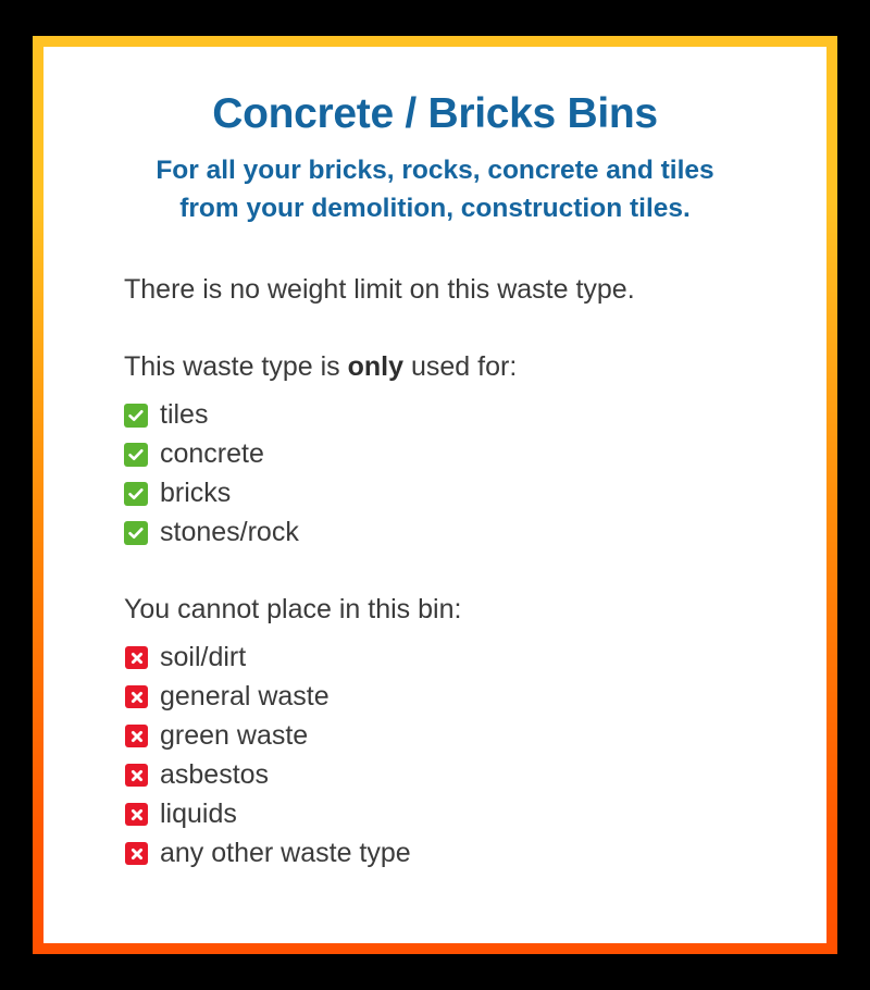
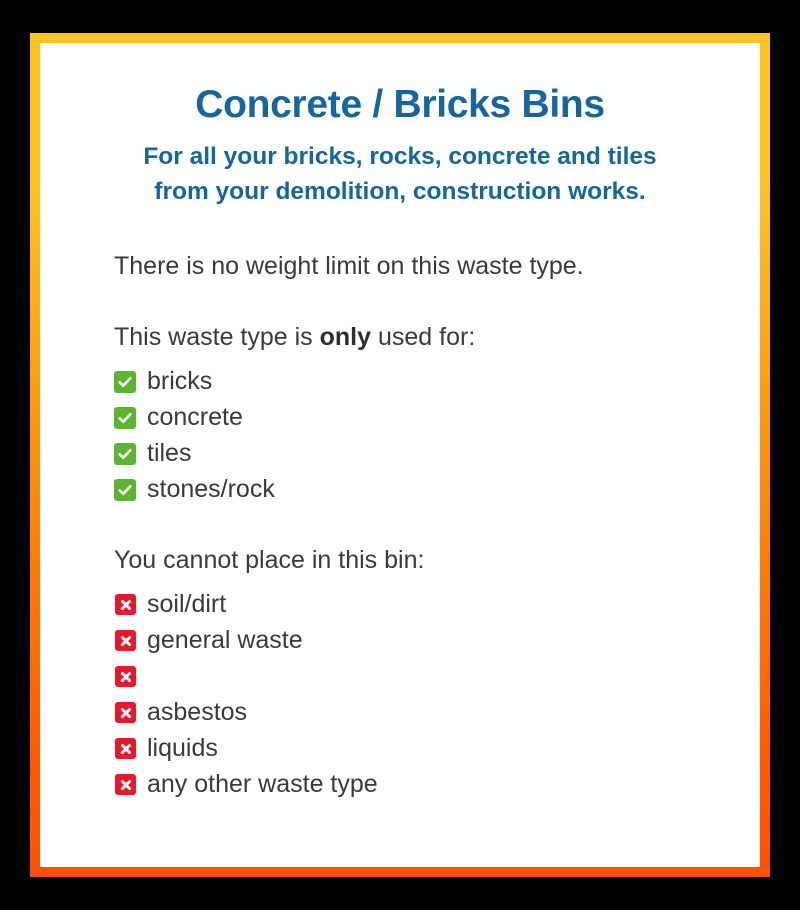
  Concrete / Bricks Bins
  For all your bricks, rocks, concrete and tiles
- from your demolition, construction tiles.
+ from your demolition, construction works.
  There is no weight limit on this waste type.
  This waste type is only used for:
- tiles
+ bricks
  concrete
- bricks
+ tiles
  stones/rock
  You cannot place in this bin:
  soil/dirt
  general waste
- green waste
  asbestos
  liquids
  any other waste type
